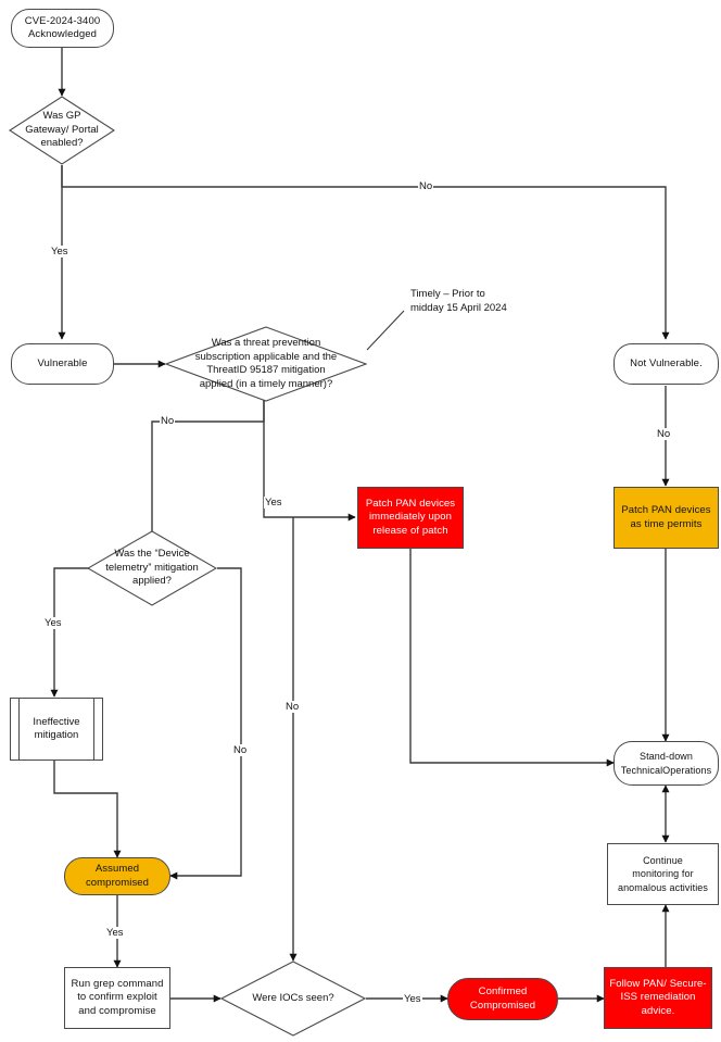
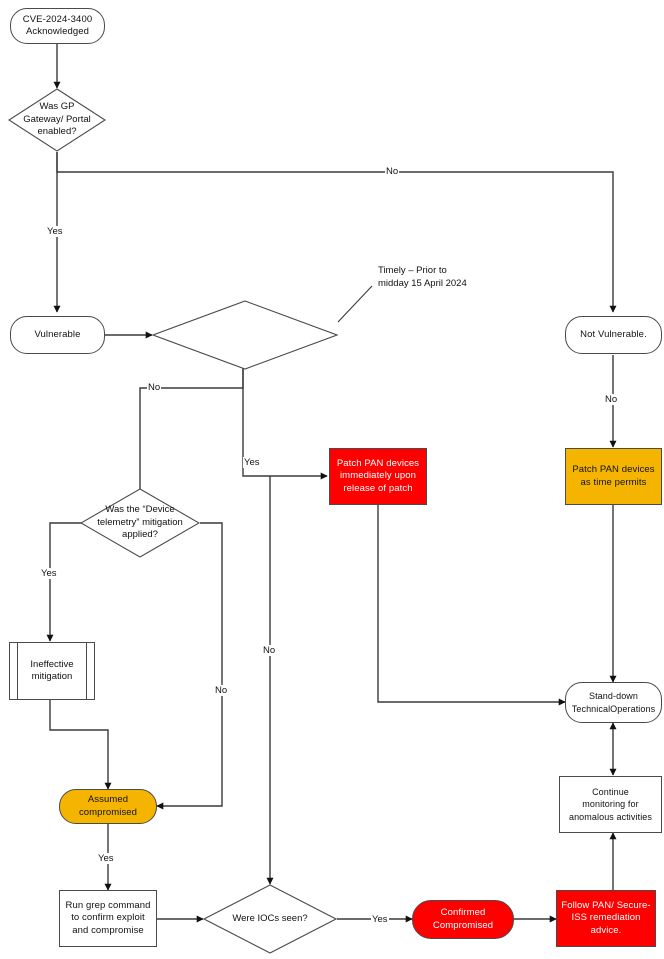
  CVE-2024-3400
  Acknowledged
  Was GP
  Gateway/ Portal
  enabled?
  Vulnerable
  Not Vulnerable.
- Was a threat prevention
- subscription applicable and the
- ThreatID 95187 mitigation
- applied (in a timely manner)?
  Timely – Prior to
  midday 15 April 2024
  Patch PAN devices
  immediately upon
  release of patch
  Patch PAN devices
  as time permits
  Was the “Device
  telemetry” mitigation
  applied?
  Ineffective
  mitigation
  Assumed
  compromised
  Run grep command
  to confirm exploit
  and compromise
  Were IOCs seen?
  Confirmed
  Compromised
  Follow PAN/ Secure-
  ISS remediation
  advice.
  Stand-down
  TechnicalOperations
  Continue
  monitoring for
  anomalous activities
  No
  Yes
  No
  Yes
  No
  Yes
  No
  No
  Yes
  Yes
